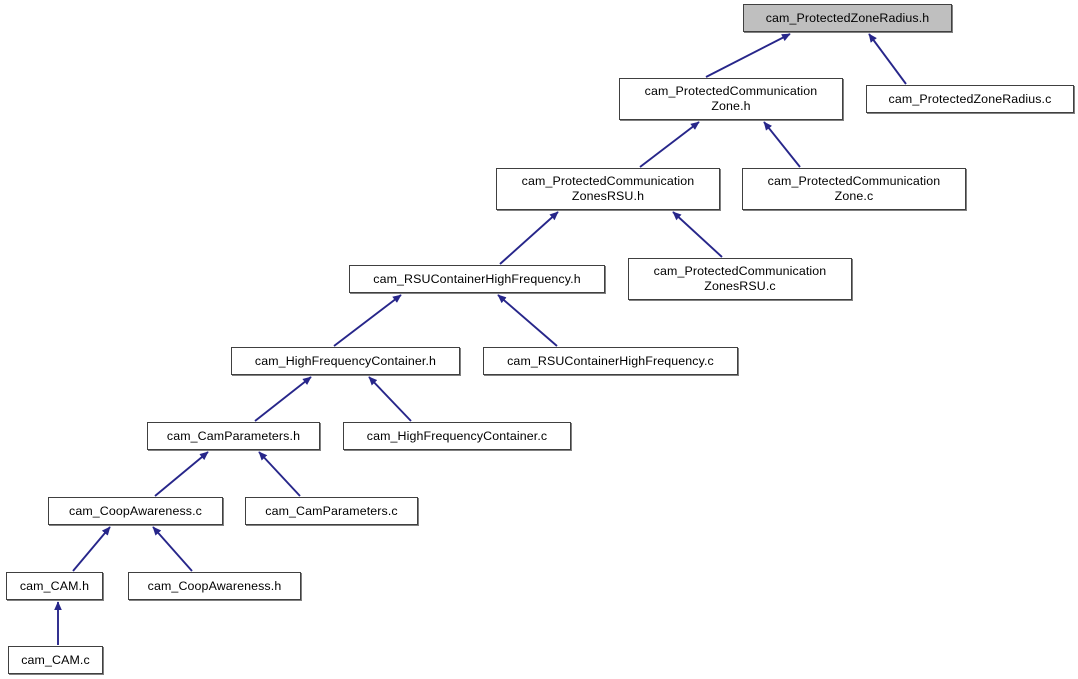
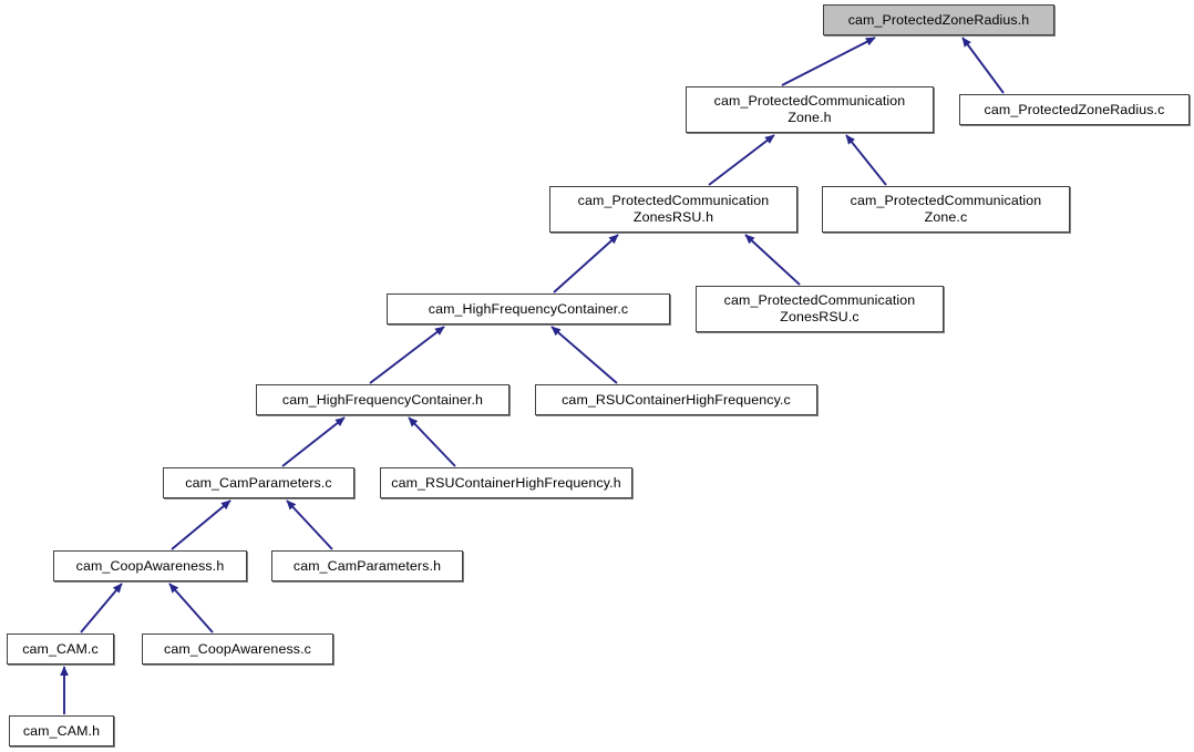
  cam_ProtectedZoneRadius.h
  cam_ProtectedCommunication
  Zone.h
  cam_ProtectedZoneRadius.c
  cam_ProtectedCommunication
  ZonesRSU.h
  cam_ProtectedCommunication
  Zone.c
- cam_RSUContainerHighFrequency.h
+ cam_HighFrequencyContainer.c
  cam_ProtectedCommunication
  ZonesRSU.c
  cam_HighFrequencyContainer.h
  cam_RSUContainerHighFrequency.c
- cam_CamParameters.h
+ cam_CamParameters.c
- cam_HighFrequencyContainer.c
+ cam_RSUContainerHighFrequency.h
- cam_CoopAwareness.c
+ cam_CoopAwareness.h
- cam_CamParameters.c
+ cam_CamParameters.h
- cam_CAM.h
+ cam_CAM.c
- cam_CoopAwareness.h
+ cam_CoopAwareness.c
- cam_CAM.c
+ cam_CAM.h
